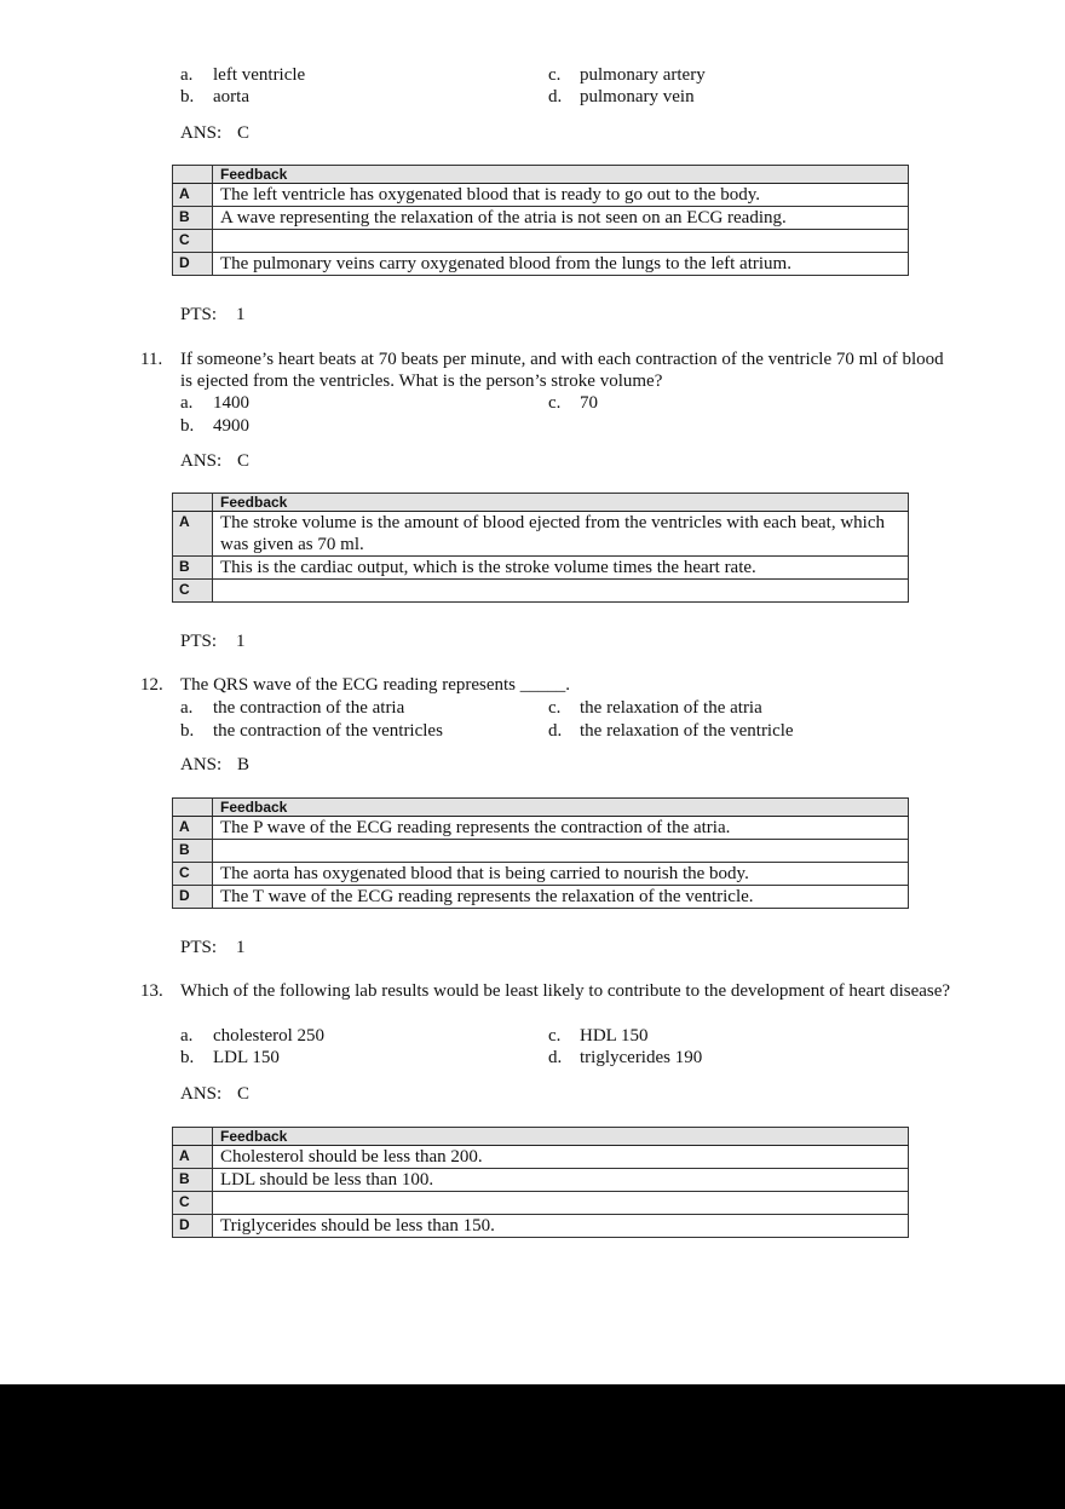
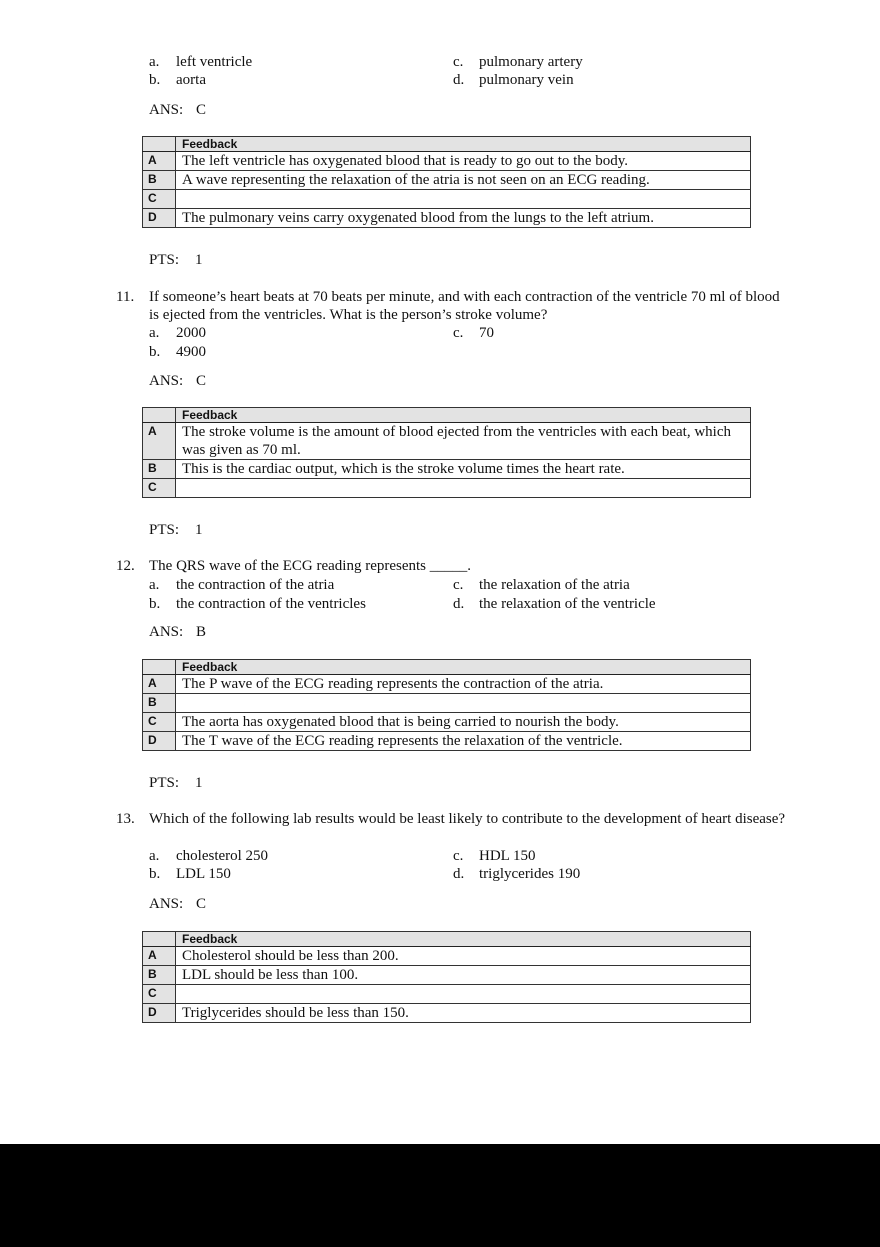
  a.
  left ventricle
  b.
  aorta
  c.
  pulmonary artery
  d.
  pulmonary vein
  ANS:
  C
  	Feedback
  A	The left ventricle has oxygenated blood that is ready to go out to the body.
  B	A wave representing the relaxation of the atria is not seen on an ECG reading.
  C
  D	The pulmonary veins carry oxygenated blood from the lungs to the left atrium.
  PTS:
  1
  11.
  If someone’s heart beats at 70 beats per minute, and with each contraction of the ventricle 70 ml of blood is ejected from the ventricles. What is the person’s stroke volume?
  a.
- 1400
+ 2000
  b.
  4900
  c.
  70
  ANS:
  C
  	Feedback
  A	The stroke volume is the amount of blood ejected from the ventricles with each beat, which was given as 70 ml.
  B	This is the cardiac output, which is the stroke volume times the heart rate.
  C
  PTS:
  1
  12.
  The QRS wave of the ECG reading represents _____.
  a.
  the contraction of the atria
  b.
  the contraction of the ventricles
  c.
  the relaxation of the atria
  d.
  the relaxation of the ventricle
  ANS:
  B
  	Feedback
  A	The P wave of the ECG reading represents the contraction of the atria.
  B
  C	The aorta has oxygenated blood that is being carried to nourish the body.
  D	The T wave of the ECG reading represents the relaxation of the ventricle.
  PTS:
  1
  13.
  Which of the following lab results would be least likely to contribute to the development of heart disease?
  a.
  cholesterol 250
  b.
  LDL 150
  c.
  HDL 150
  d.
  triglycerides 190
  ANS:
  C
  	Feedback
  A	Cholesterol should be less than 200.
  B	LDL should be less than 100.
  C
  D	Triglycerides should be less than 150.
